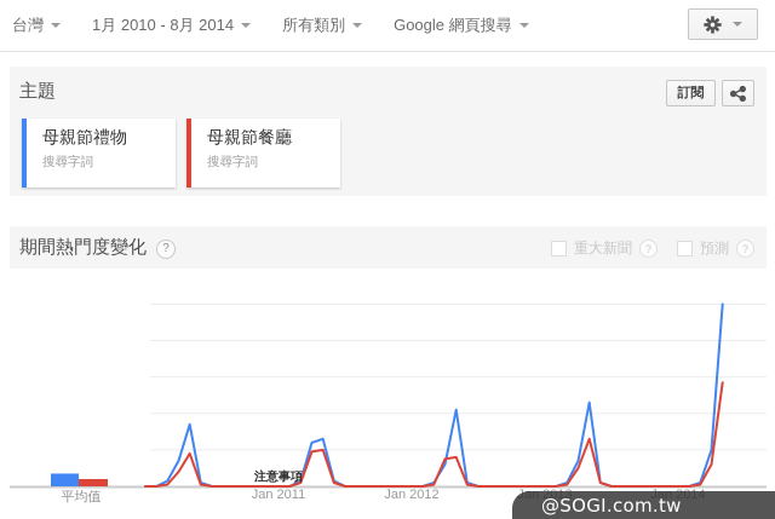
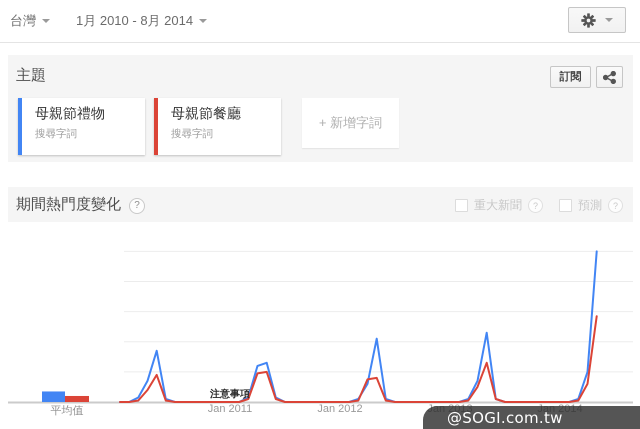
  台灣
  1月 2010 - 8月 2014
- 所有類別
- Google 網頁搜尋
  主題
  訂閱
  母親節禮物
  搜尋字詞
  母親節餐廳
  搜尋字詞
+ + 新增字詞
  期間熱門度變化
  ?
  重大新聞
  ?
  預測
  ?
  Jan 2011
  Jan 2012
  Jan 2013
  Jan 2014
  平均值
  注意事項
  @SOGI.com.tw
